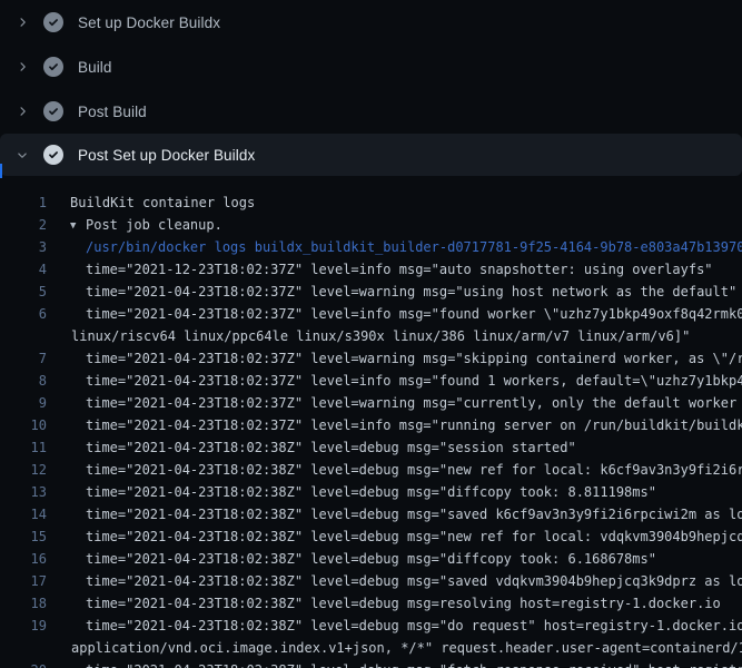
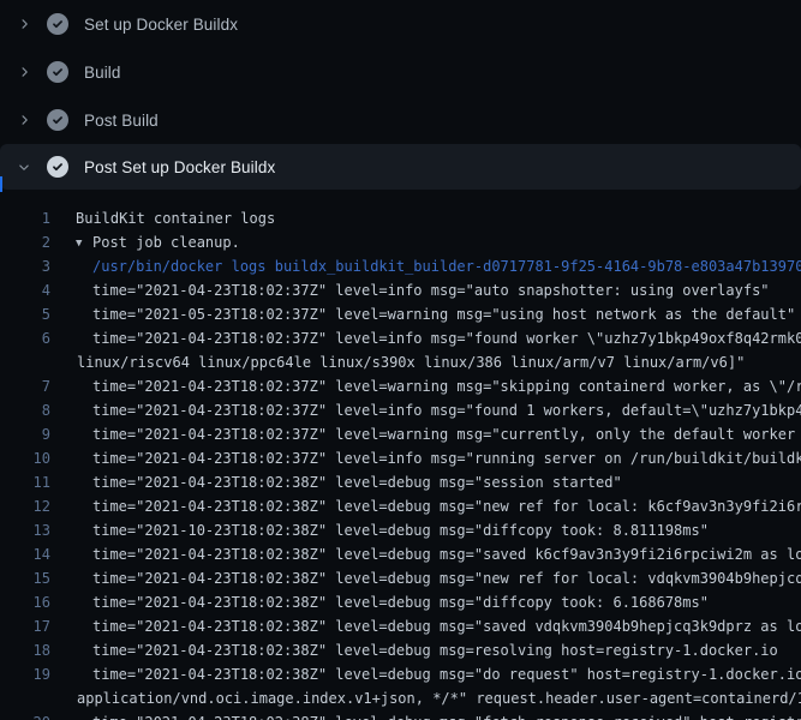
  Set up Docker Buildx
  Build
  Post Build
  Post Set up Docker Buildx
  1
  BuildKit container logs
  2
  ▼ Post job cleanup.
  3
  /usr/bin/docker logs buildx_buildkit_builder-d0717781-9f25-4164-9b78-e803a47b13970
  4
- time="2021-12-23T18:02:37Z" level=info msg="auto snapshotter: using overlayfs"
+ time="2021-04-23T18:02:37Z" level=info msg="auto snapshotter: using overlayfs"
  5
- time="2021-04-23T18:02:37Z" level=warning msg="using host network as the default"
+ time="2021-05-23T18:02:37Z" level=warning msg="using host network as the default"
  6
  time="2021-04-23T18:02:37Z" level=info msg="found worker \"uzhz7y1bkp49oxf8q42rmk0
  linux/riscv64 linux/ppc64le linux/s390x linux/386 linux/arm/v7 linux/arm/v6]"
  7
  time="2021-04-23T18:02:37Z" level=warning msg="skipping containerd worker, as \"/r
  8
  time="2021-04-23T18:02:37Z" level=info msg="found 1 workers, default=\"uzhz7y1bkp4
  9
  time="2021-04-23T18:02:37Z" level=warning msg="currently, only the default worker
  10
  time="2021-04-23T18:02:37Z" level=info msg="running server on /run/buildkit/buildk
  11
  time="2021-04-23T18:02:38Z" level=debug msg="session started"
  12
  time="2021-04-23T18:02:38Z" level=debug msg="new ref for local: k6cf9av3n3y9fi2i6r
  13
- time="2021-04-23T18:02:38Z" level=debug msg="diffcopy took: 8.811198ms"
+ time="2021-10-23T18:02:38Z" level=debug msg="diffcopy took: 8.811198ms"
  14
  time="2021-04-23T18:02:38Z" level=debug msg="saved k6cf9av3n3y9fi2i6rpciwi2m as lo
  15
  time="2021-04-23T18:02:38Z" level=debug msg="new ref for local: vdqkvm3904b9hepjcq
  16
  time="2021-04-23T18:02:38Z" level=debug msg="diffcopy took: 6.168678ms"
  17
  time="2021-04-23T18:02:38Z" level=debug msg="saved vdqkvm3904b9hepjcq3k9dprz as lo
  18
  time="2021-04-23T18:02:38Z" level=debug msg=resolving host=registry-1.docker.io
  19
  time="2021-04-23T18:02:38Z" level=debug msg="do request" host=registry-1.docker.io
  application/vnd.oci.image.index.v1+json, */*" request.header.user-agent=containerd/
